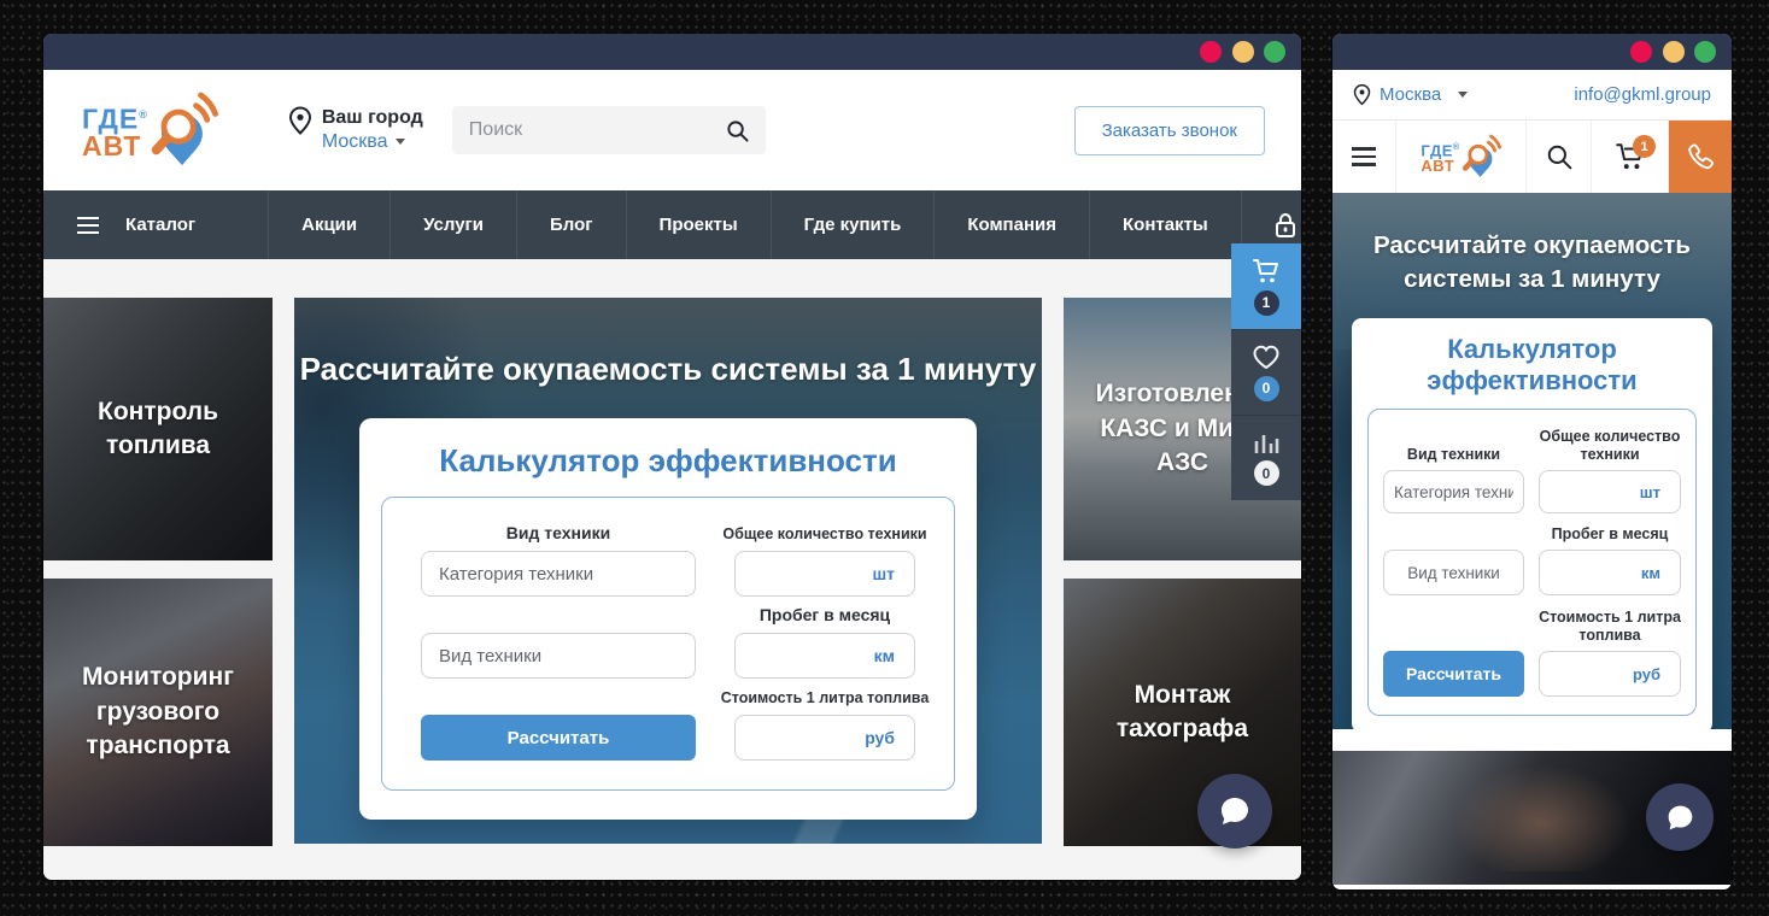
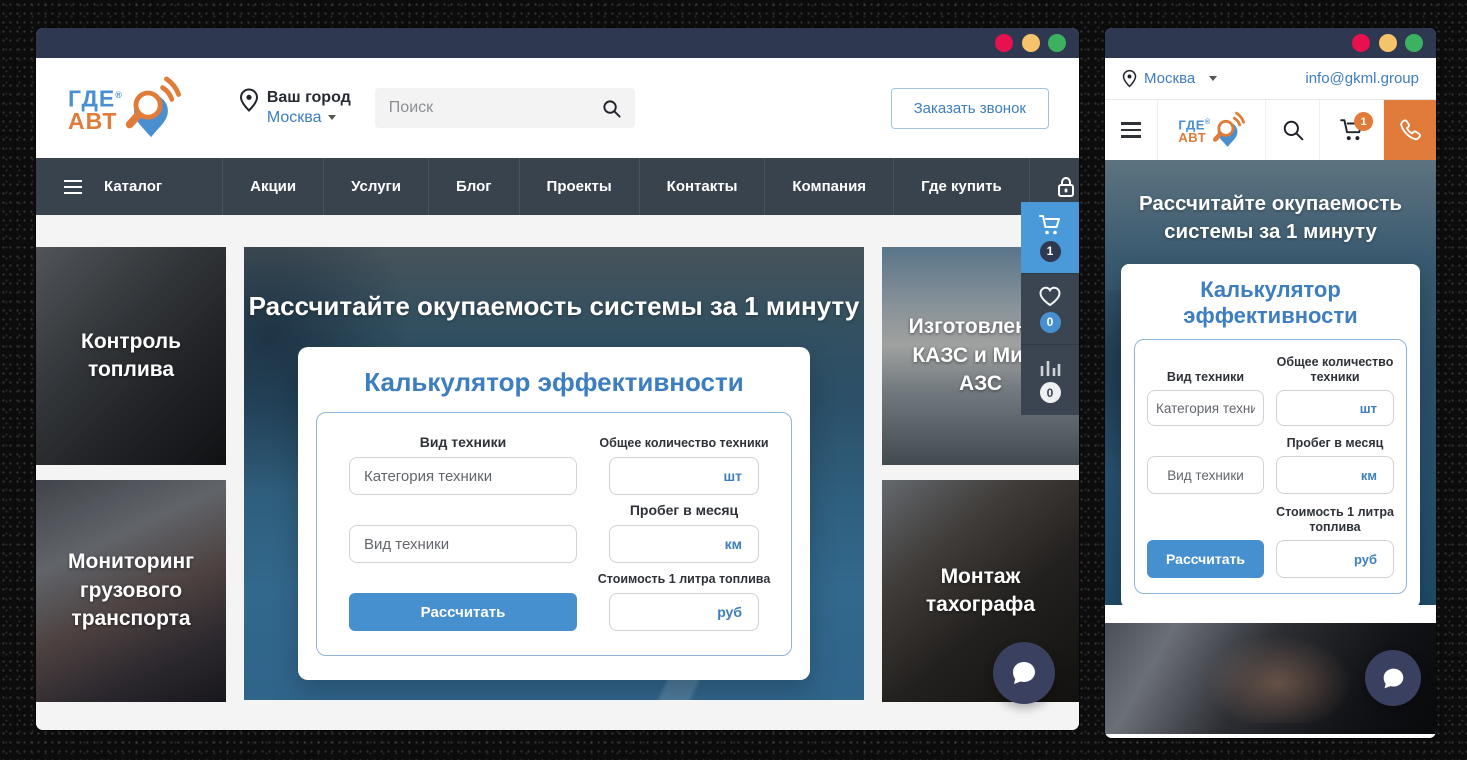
  ГДЕ®
  АВТ
  Ваш город
  Москва
  Поиск
  Заказать звонок
  Каталог
  Акции
  Услуги
  Блог
  Проекты
- Где купить
+ Контакты
  Компания
- Контакты
+ Где купить
  Контроль топлива
  Мониторинг грузового транспорта
  Рассчитайте окупаемость системы за 1 минуту
  Калькулятор эффективности
  Вид техники
  Категория техники
  Вид техники
  Рассчитать
  Общее количество техники
  шт
  Пробег в месяц
  км
  Стоимость 1 литра топлива
  руб
  Изготовле КАЗС и Ми АЗС
  Монтаж тахографа
  1
  0
  0
  Москва
  info@gkml.group
  ГДЕ
  АВТ
  1
  Рассчитайте окупаемость системы за 1 минуту
  Калькулятор эффективности
  Вид техники
  Категория техни
  Вид техники
  Рассчитать
  Общее количество техники
  шт
  Пробег в месяц
  км
  Стоимость 1 литра топлива
  руб
